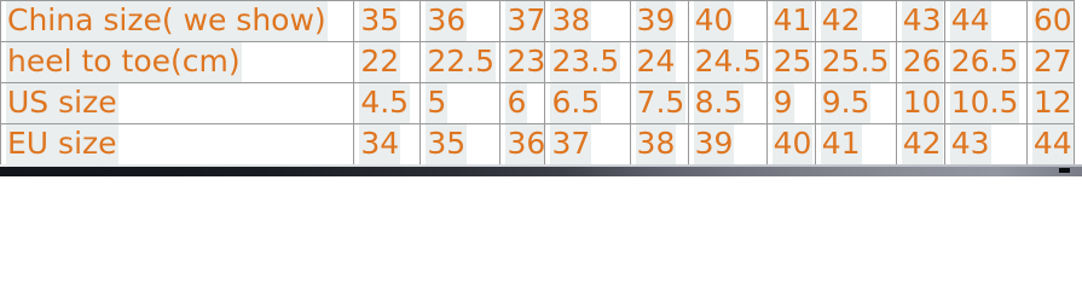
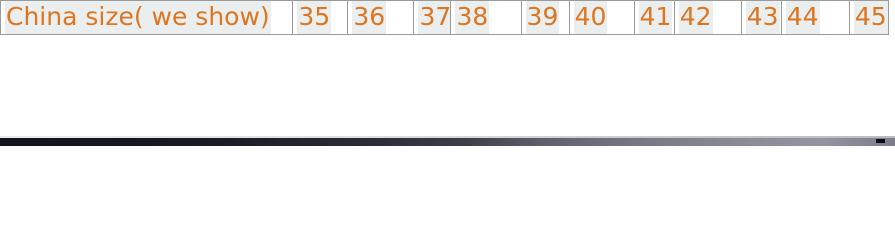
- China size( we show)	35	36	37	38	39	40	41	42	43	44	60
+ China size( we show)	35	36	37	38	39	40	41	42	43	44	45
- heel to toe(cm)	22	22.5	23	23.5	24	24.5	25	25.5	26	26.5	27
- US size	4.5	5	6	6.5	7.5	8.5	9	9.5	10	10.5	12
- EU size	34	35	36	37	38	39	40	41	42	43	44
